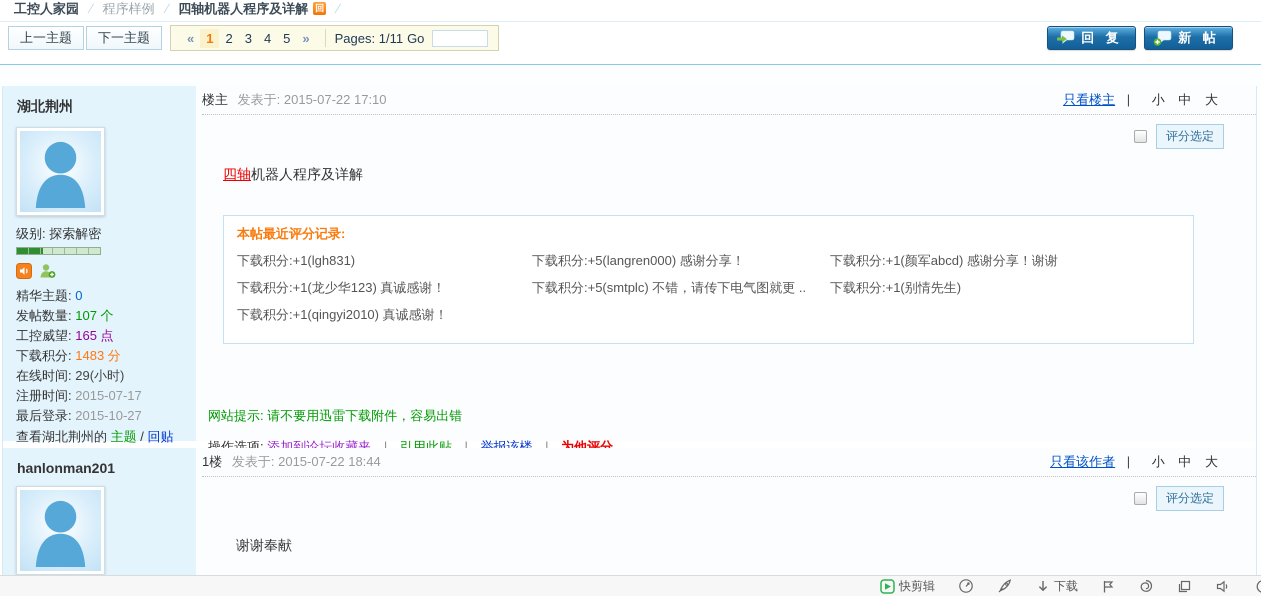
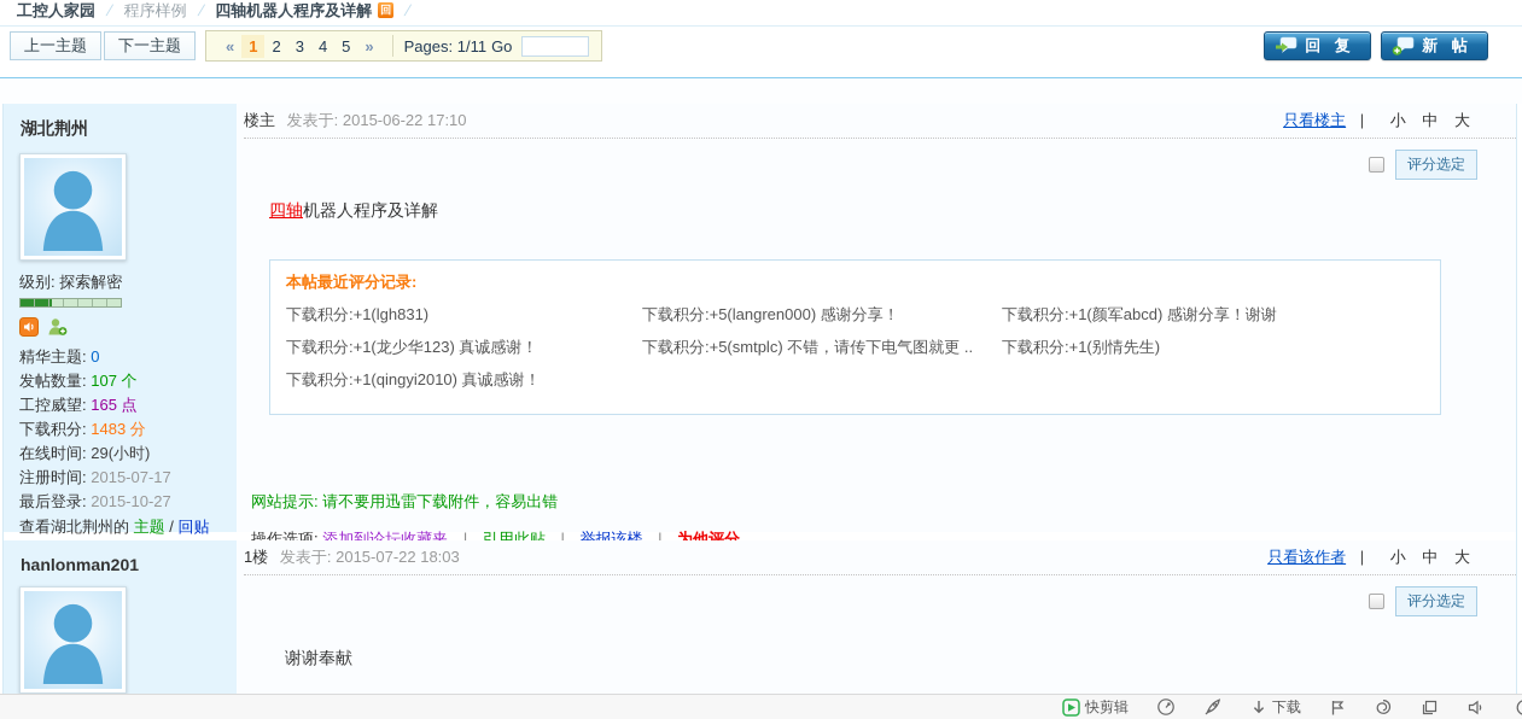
  工控人家园
  程序样例
  四轴机器人程序及详解
  回
  上一主题
  下一主题
  «
  1
  2
  3
  4
  5
  »
  Pages: 1/11
  Go
  回 复
  新 帖
  湖北荆州
  级别: 探索解密
  精华主题: 0
  发帖数量: 107 个
  工控威望: 165 点
  下载积分: 1483 分
  在线时间: 29(小时)
  注册时间: 2015-07-17
  最后登录: 2015-10-27
  查看湖北荆州的 主题 / 回贴
- 楼主 发表于: 2015-07-22 17:10
+ 楼主 发表于: 2015-06-22 17:10
  只看楼主 | 小 中 大
  评分选定
  四轴机器人程序及详解
  本帖最近评分记录:
  下载积分:+1(lgh831)
  下载积分:+5(langren000) 感谢分享！
  下载积分:+1(颜军abcd) 感谢分享！谢谢
  下载积分:+1(龙少华123) 真诚感谢！
  下载积分:+5(smtplc) 不错，请传下电气图就更 ..
  下载积分:+1(别情先生)
  下载积分:+1(qingyi2010) 真诚感谢！
  网站提示: 请不要用迅雷下载附件，容易出错
  操作选项: 添加到论坛收藏夹 | 引用此贴 | 举报该楼 | 为他评分
  hanlonman201
- 1楼 发表于: 2015-07-22 18:44
+ 1楼 发表于: 2015-07-22 18:03
  只看该作者 | 小 中 大
  评分选定
  谢谢奉献
  快剪辑
  下载
